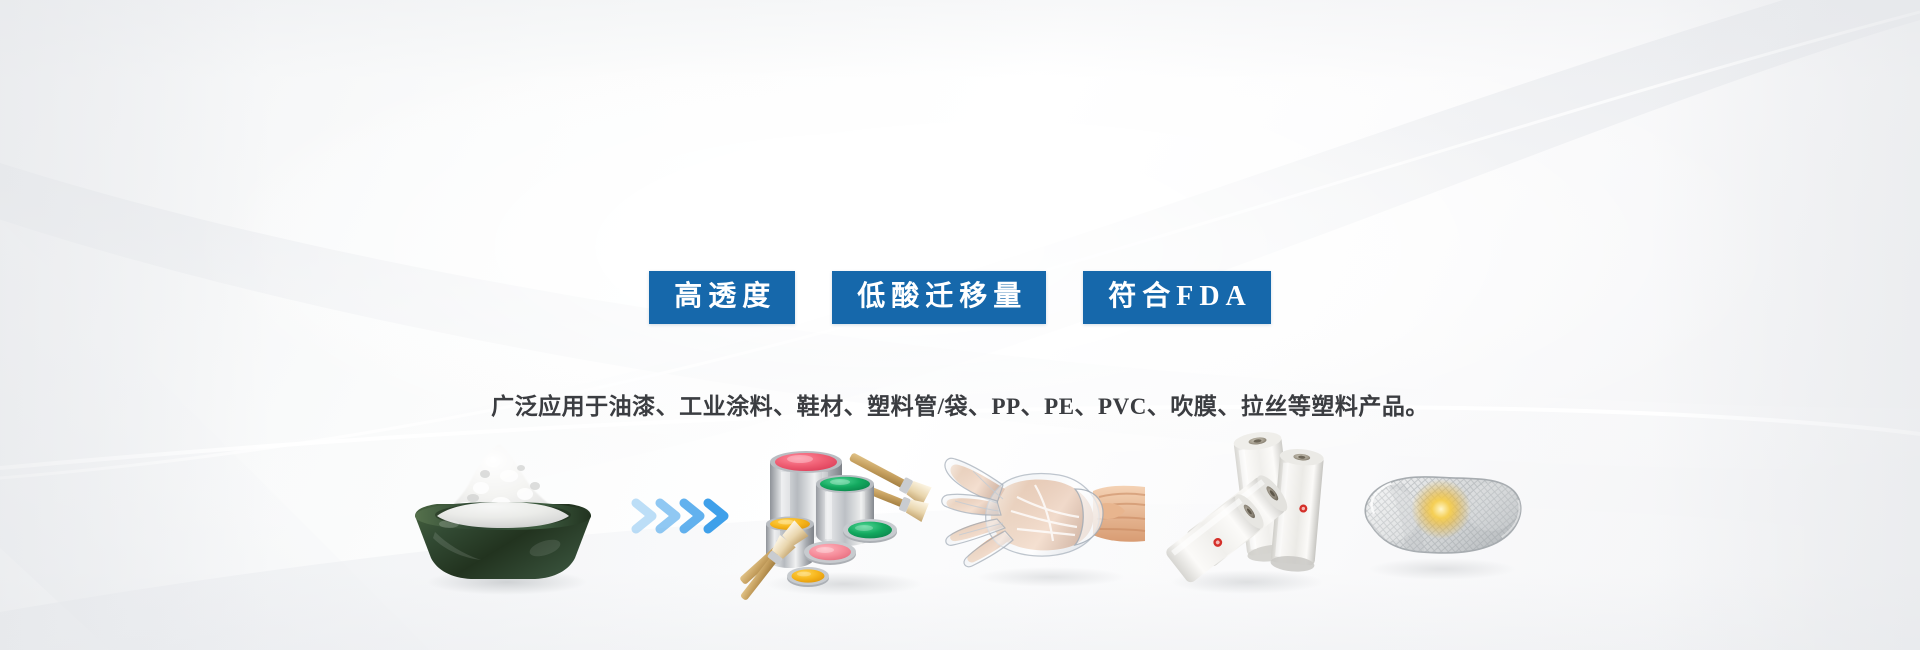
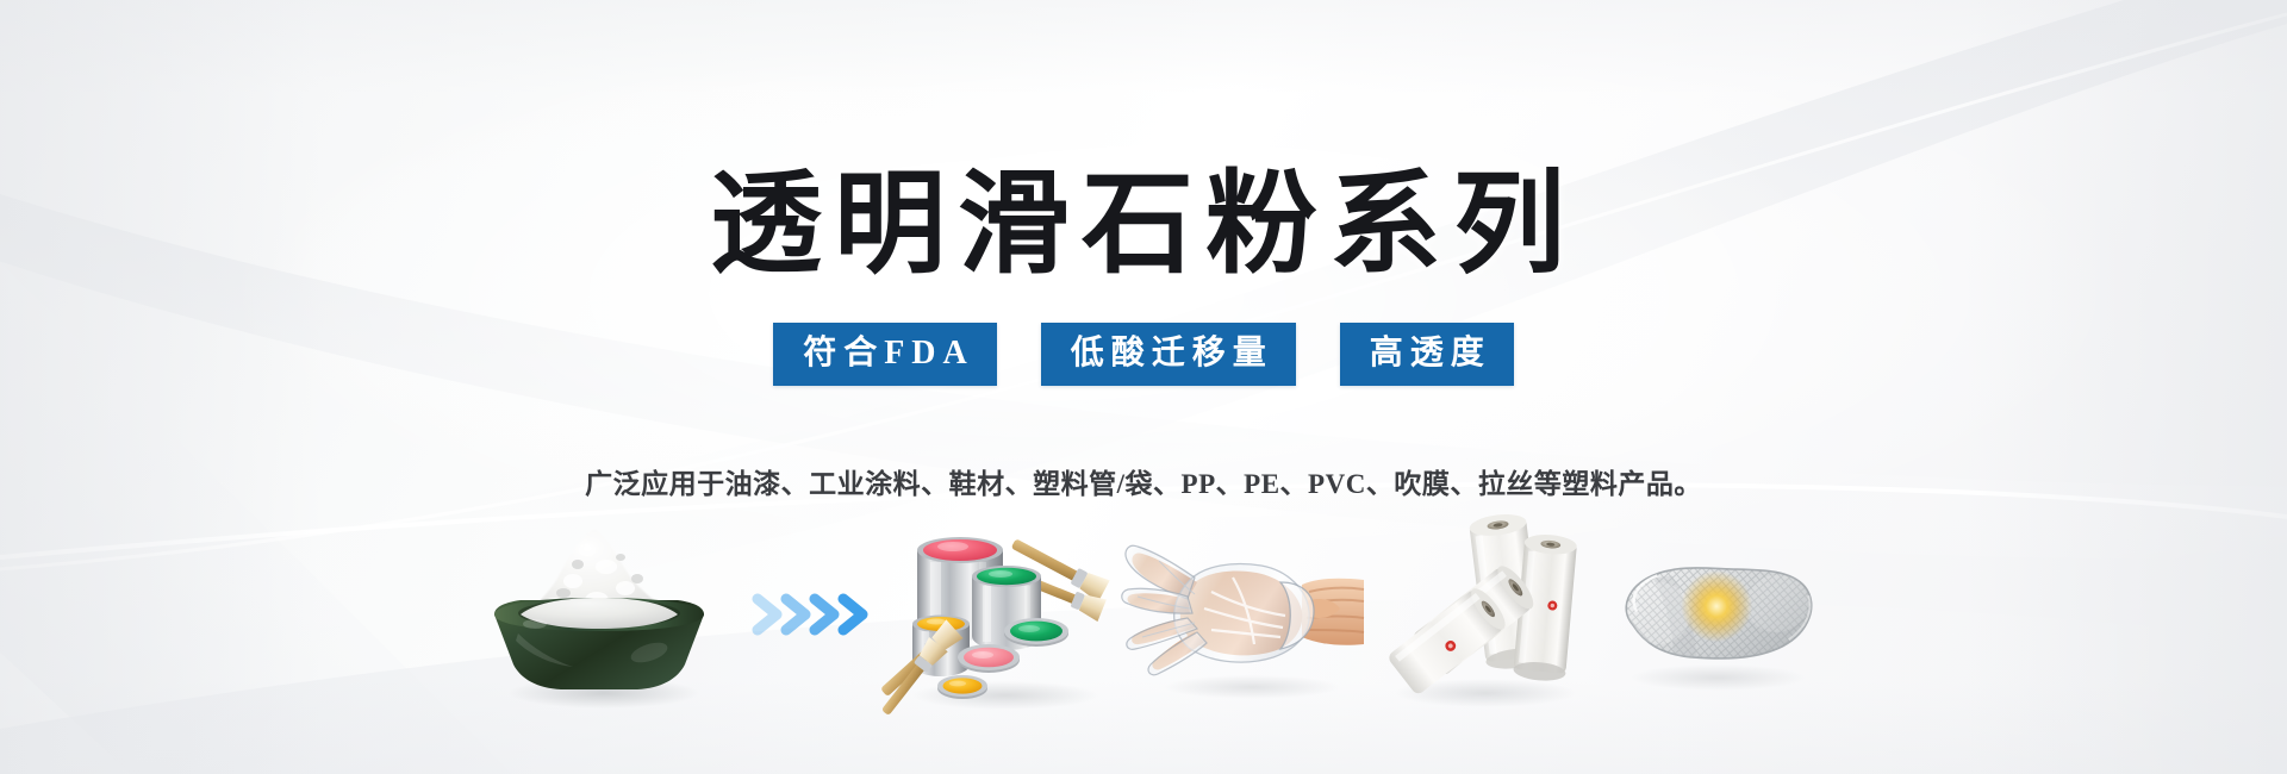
+ 透明滑石粉系列
- 高透度
+ 符合FDA
  低酸迁移量
- 符合FDA
+ 高透度
  广泛应用于油漆、工业涂料、鞋材、塑料管/袋、PP、PE、PVC、吹膜、拉丝等塑料产品。
